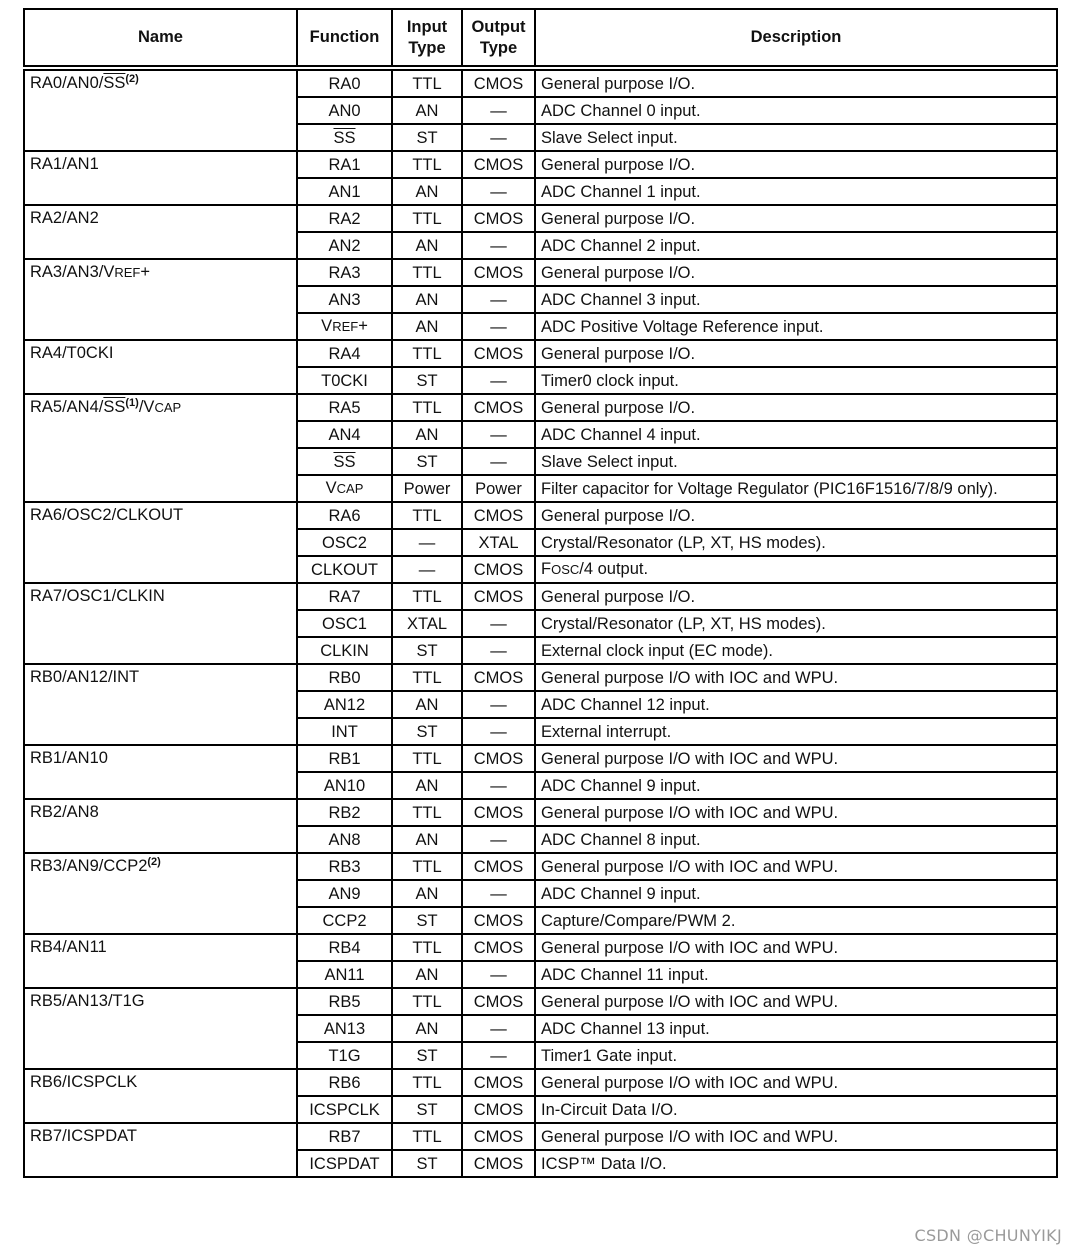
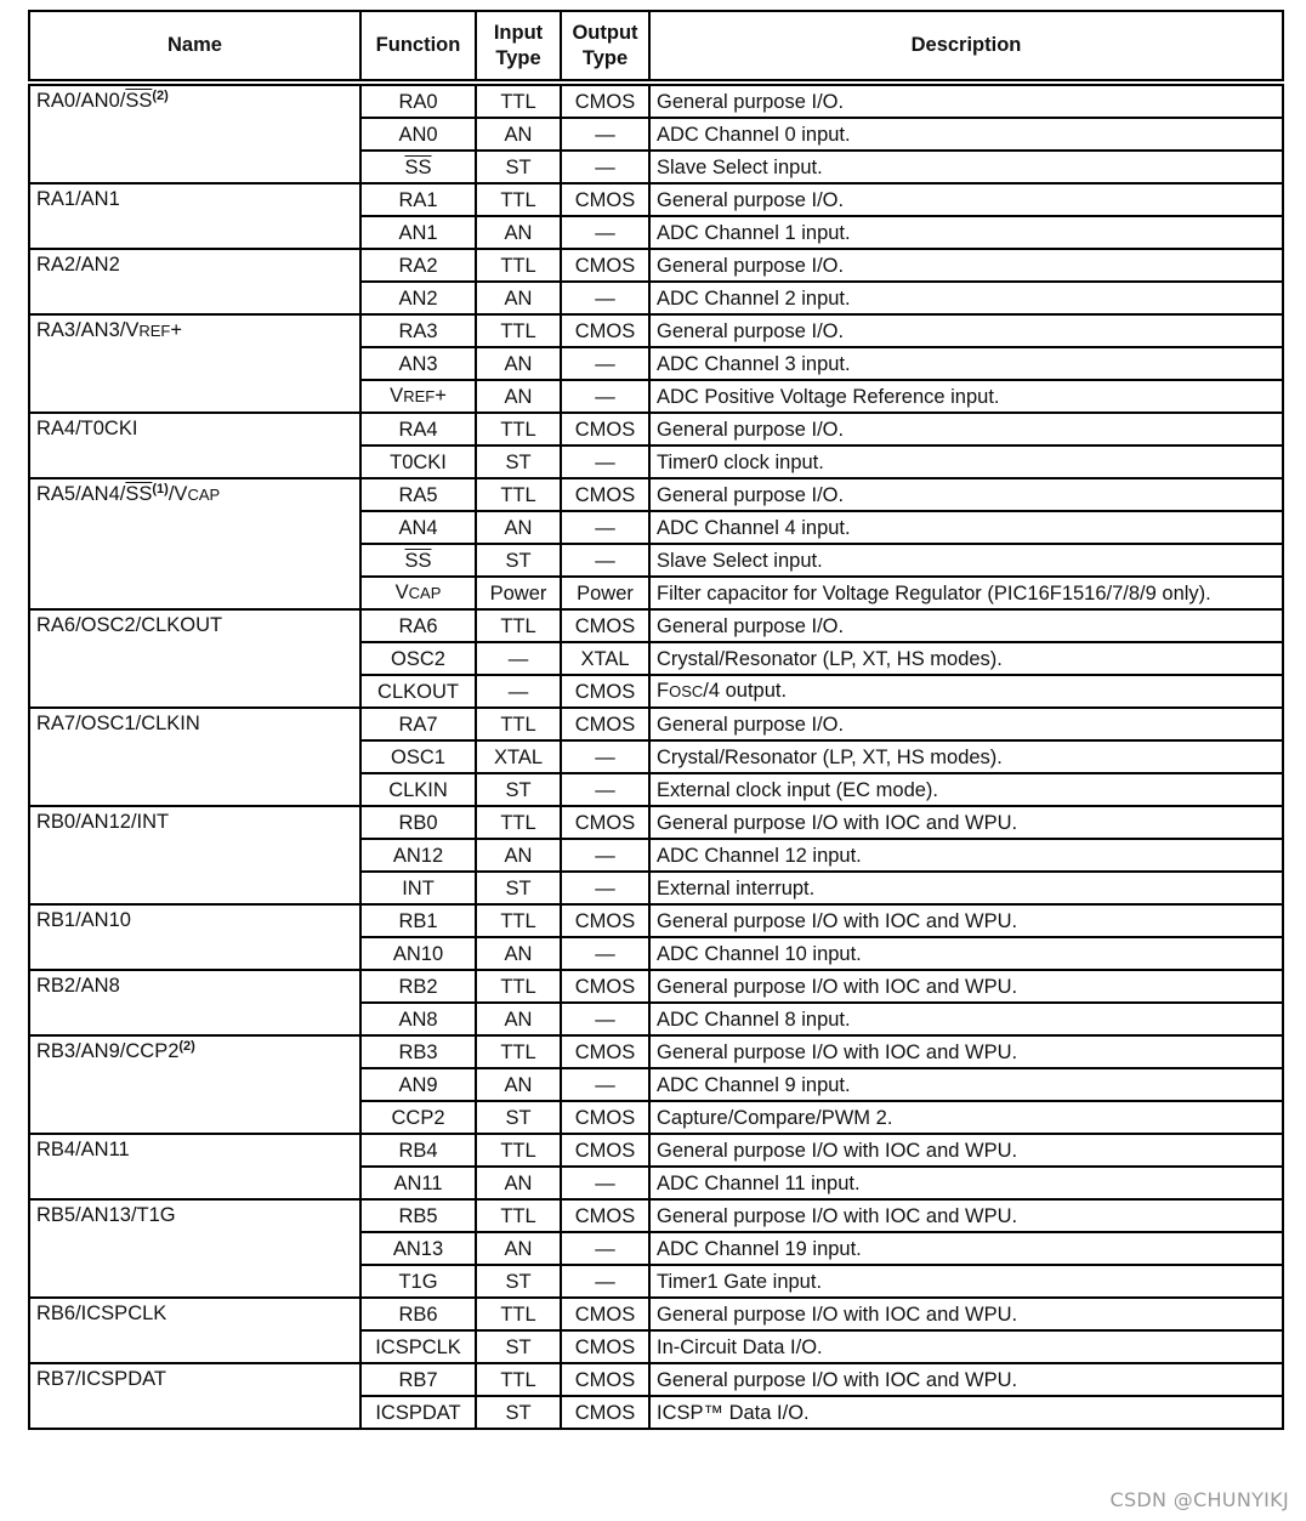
  Name	Function	InputType	OutputType	Description
  RA0/AN0/SS(2)	RA0	TTL	CMOS	General purpose I/O.
  AN0	AN	—	ADC Channel 0 input.
  SS	ST	—	Slave Select input.
  RA1/AN1	RA1	TTL	CMOS	General purpose I/O.
  AN1	AN	—	ADC Channel 1 input.
  RA2/AN2	RA2	TTL	CMOS	General purpose I/O.
  AN2	AN	—	ADC Channel 2 input.
  RA3/AN3/VREF+	RA3	TTL	CMOS	General purpose I/O.
  AN3	AN	—	ADC Channel 3 input.
  VREF+	AN	—	ADC Positive Voltage Reference input.
  RA4/T0CKI	RA4	TTL	CMOS	General purpose I/O.
  T0CKI	ST	—	Timer0 clock input.
  RA5/AN4/SS(1)/VCAP	RA5	TTL	CMOS	General purpose I/O.
  AN4	AN	—	ADC Channel 4 input.
  SS	ST	—	Slave Select input.
  VCAP	Power	Power	Filter capacitor for Voltage Regulator (PIC16F1516/7/8/9 only).
  RA6/OSC2/CLKOUT	RA6	TTL	CMOS	General purpose I/O.
  OSC2	—	XTAL	Crystal/Resonator (LP, XT, HS modes).
  CLKOUT	—	CMOS	FOSC/4 output.
  RA7/OSC1/CLKIN	RA7	TTL	CMOS	General purpose I/O.
  OSC1	XTAL	—	Crystal/Resonator (LP, XT, HS modes).
  CLKIN	ST	—	External clock input (EC mode).
  RB0/AN12/INT	RB0	TTL	CMOS	General purpose I/O with IOC and WPU.
  AN12	AN	—	ADC Channel 12 input.
  INT	ST	—	External interrupt.
  RB1/AN10	RB1	TTL	CMOS	General purpose I/O with IOC and WPU.
- AN10	AN	—	ADC Channel 9 input.
+ AN10	AN	—	ADC Channel 10 input.
  RB2/AN8	RB2	TTL	CMOS	General purpose I/O with IOC and WPU.
  AN8	AN	—	ADC Channel 8 input.
  RB3/AN9/CCP2(2)	RB3	TTL	CMOS	General purpose I/O with IOC and WPU.
  AN9	AN	—	ADC Channel 9 input.
  CCP2	ST	CMOS	Capture/Compare/PWM 2.
  RB4/AN11	RB4	TTL	CMOS	General purpose I/O with IOC and WPU.
  AN11	AN	—	ADC Channel 11 input.
  RB5/AN13/T1G	RB5	TTL	CMOS	General purpose I/O with IOC and WPU.
- AN13	AN	—	ADC Channel 13 input.
+ AN13	AN	—	ADC Channel 19 input.
  T1G	ST	—	Timer1 Gate input.
  RB6/ICSPCLK	RB6	TTL	CMOS	General purpose I/O with IOC and WPU.
  ICSPCLK	ST	CMOS	In-Circuit Data I/O.
  RB7/ICSPDAT	RB7	TTL	CMOS	General purpose I/O with IOC and WPU.
  ICSPDAT	ST	CMOS	ICSP™ Data I/O.
  CSDN @CHUNYIKJ
